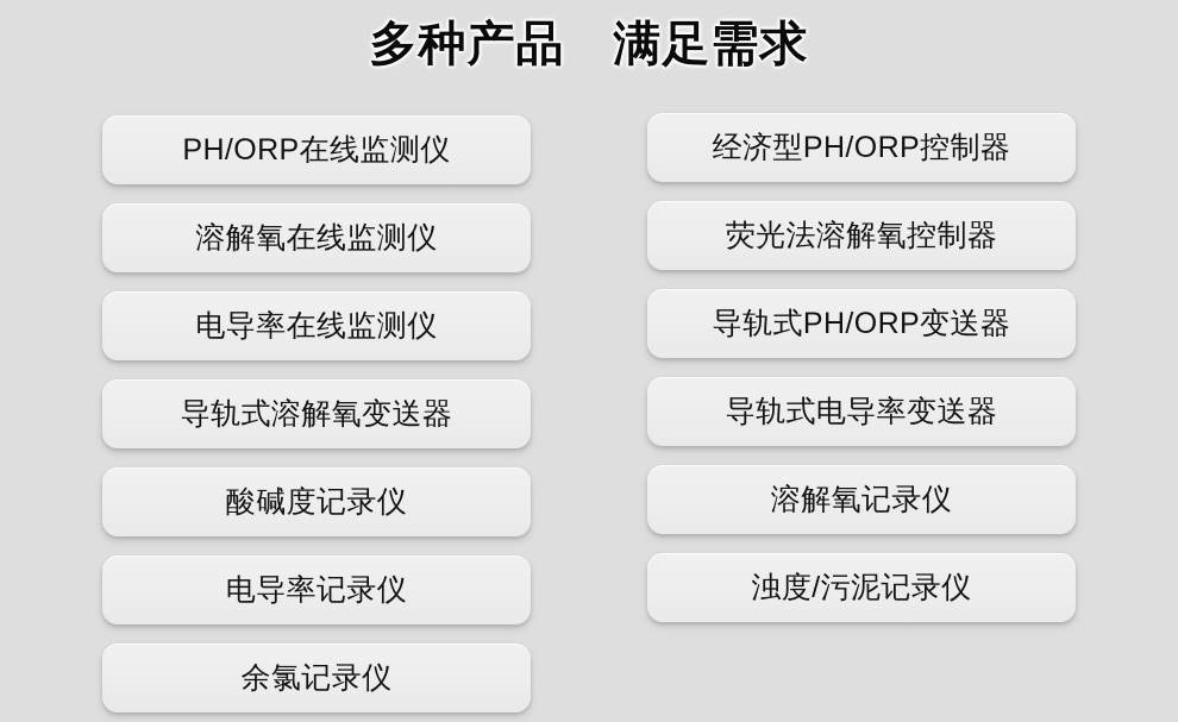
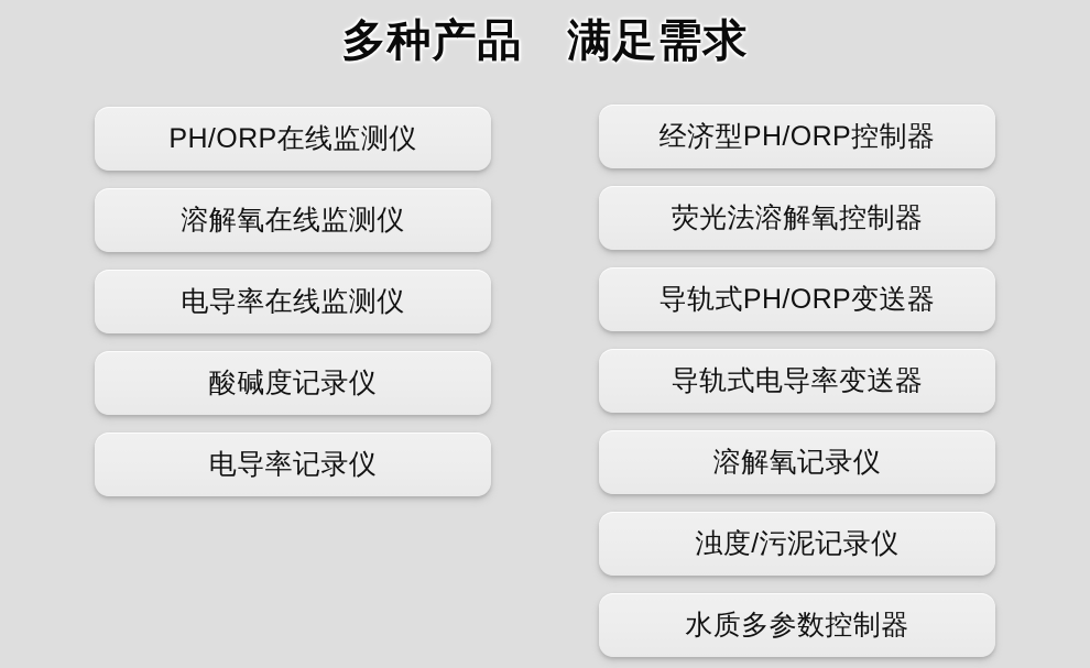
  多种产品 满足需求
  PH/ORP在线监测仪
  溶解氧在线监测仪
  电导率在线监测仪
- 导轨式溶解氧变送器
  酸碱度记录仪
  电导率记录仪
- 余氯记录仪
  经济型PH/ORP控制器
  荧光法溶解氧控制器
  导轨式PH/ORP变送器
  导轨式电导率变送器
  溶解氧记录仪
  浊度/污泥记录仪
+ 水质多参数控制器
